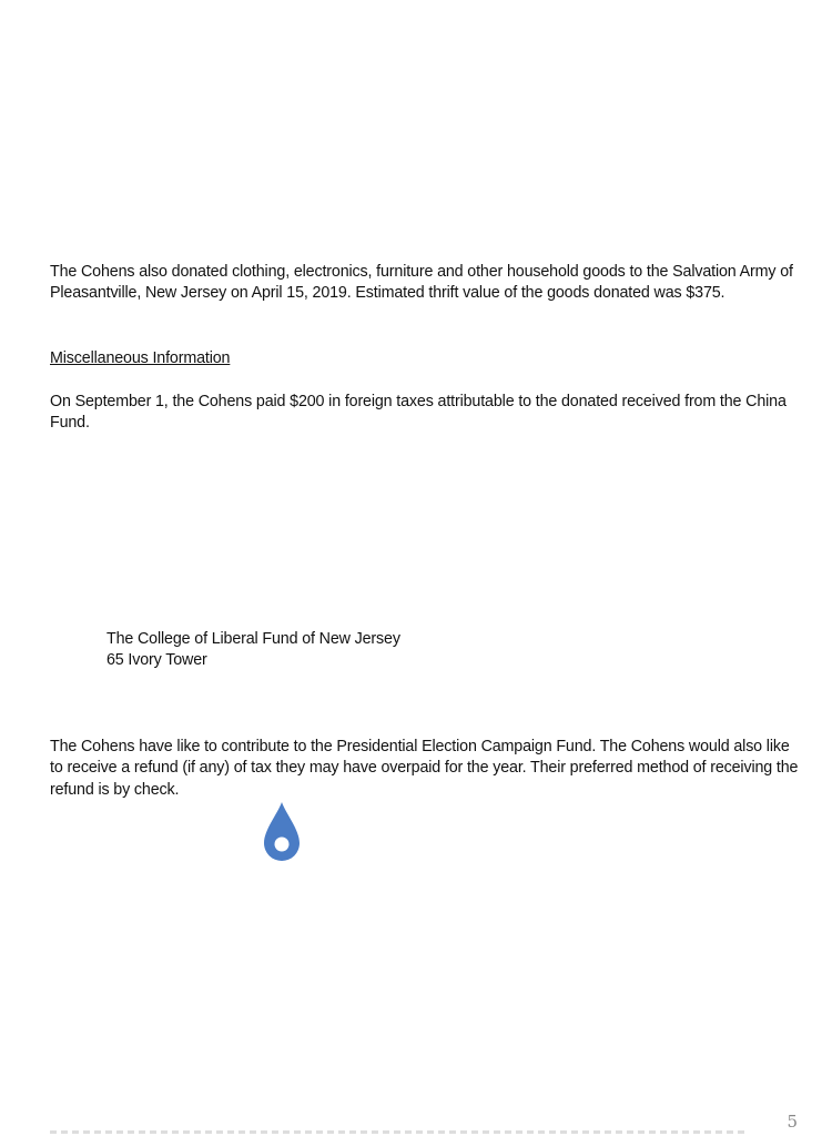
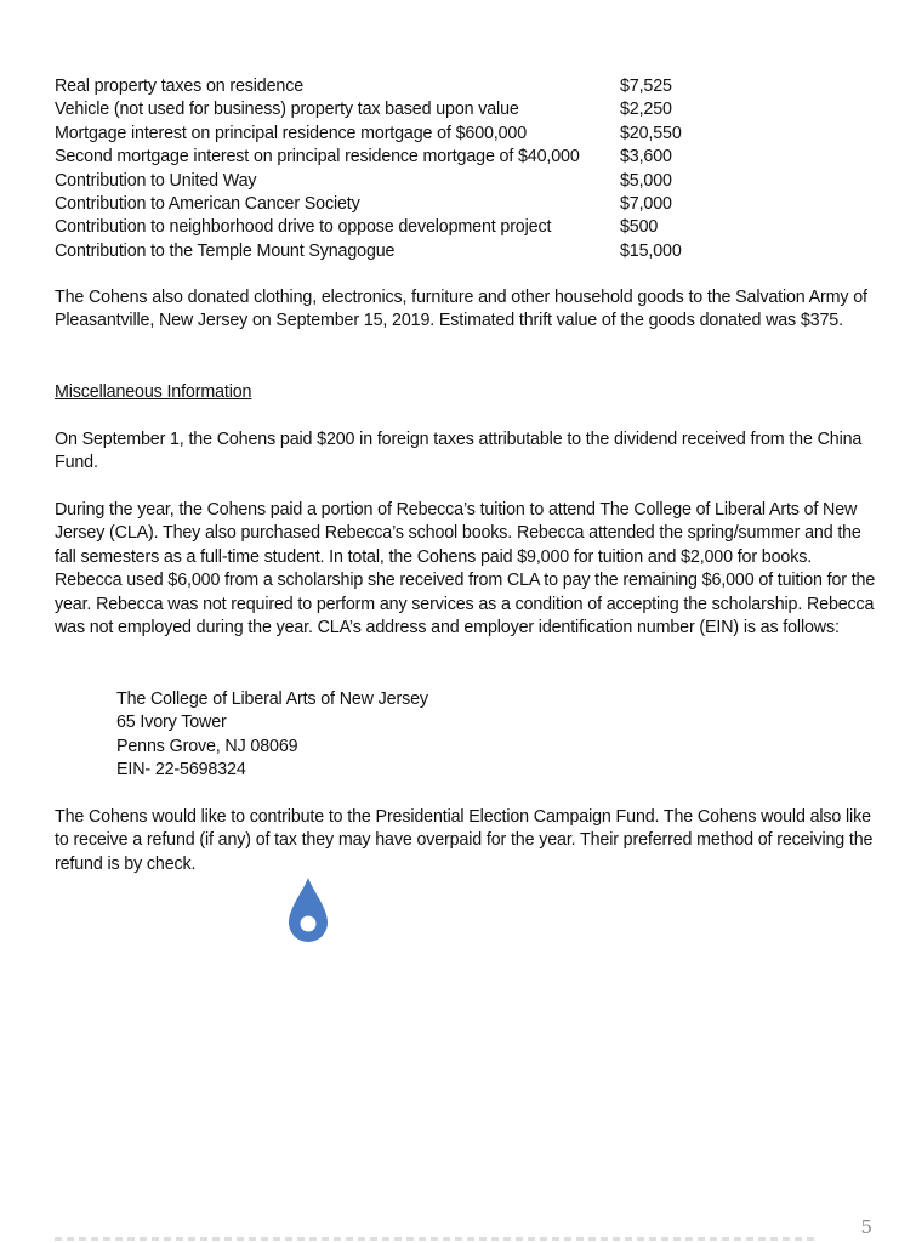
+ Real property taxes on residence
+ $7,525
+ Vehicle (not used for business) property tax based upon value
+ $2,250
+ Mortgage interest on principal residence mortgage of $600,000
+ $20,550
+ Second mortgage interest on principal residence mortgage of $40,000
+ $3,600
+ Contribution to United Way
+ $5,000
+ Contribution to American Cancer Society
+ $7,000
+ Contribution to neighborhood drive to oppose development project
+ $500
+ Contribution to the Temple Mount Synagogue
+ $15,000
- The Cohens also donated clothing, electronics, furniture and other household goods to the Salvation Army of Pleasantville, New Jersey on April 15, 2019. Estimated thrift value of the goods donated was $375.
+ The Cohens also donated clothing, electronics, furniture and other household goods to the Salvation Army of Pleasantville, New Jersey on September 15, 2019. Estimated thrift value of the goods donated was $375.
  Miscellaneous Information
- On September 1, the Cohens paid $200 in foreign taxes attributable to the donated received from the China Fund.
+ On September 1, the Cohens paid $200 in foreign taxes attributable to the dividend received from the China Fund.
+ During the year, the Cohens paid a portion of Rebecca’s tuition to attend The College of Liberal Arts of New Jersey (CLA). They also purchased Rebecca’s school books. Rebecca attended the spring/summer and the fall semesters as a full-time student. In total, the Cohens paid $9,000 for tuition and $2,000 for books. Rebecca used $6,000 from a scholarship she received from CLA to pay the remaining $6,000 of tuition for the year. Rebecca was not required to perform any services as a condition of accepting the scholarship. Rebecca was not employed during the year. CLA’s address and employer identification number (EIN) is as follows:
- The College of Liberal Fund of New Jersey
+ The College of Liberal Arts of New Jersey
  65 Ivory Tower
+ Penns Grove, NJ 08069
+ EIN- 22-5698324
- The Cohens have like to contribute to the Presidential Election Campaign Fund. The Cohens would also like to receive a refund (if any) of tax they may have overpaid for the year. Their preferred method of receiving the refund is by check.
+ The Cohens would like to contribute to the Presidential Election Campaign Fund. The Cohens would also like to receive a refund (if any) of tax they may have overpaid for the year. Their preferred method of receiving the refund is by check.
  5
